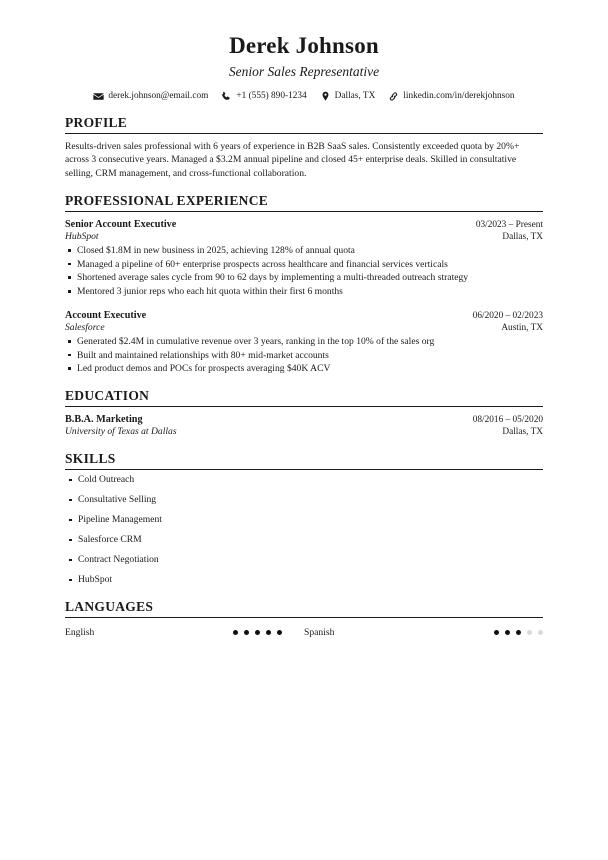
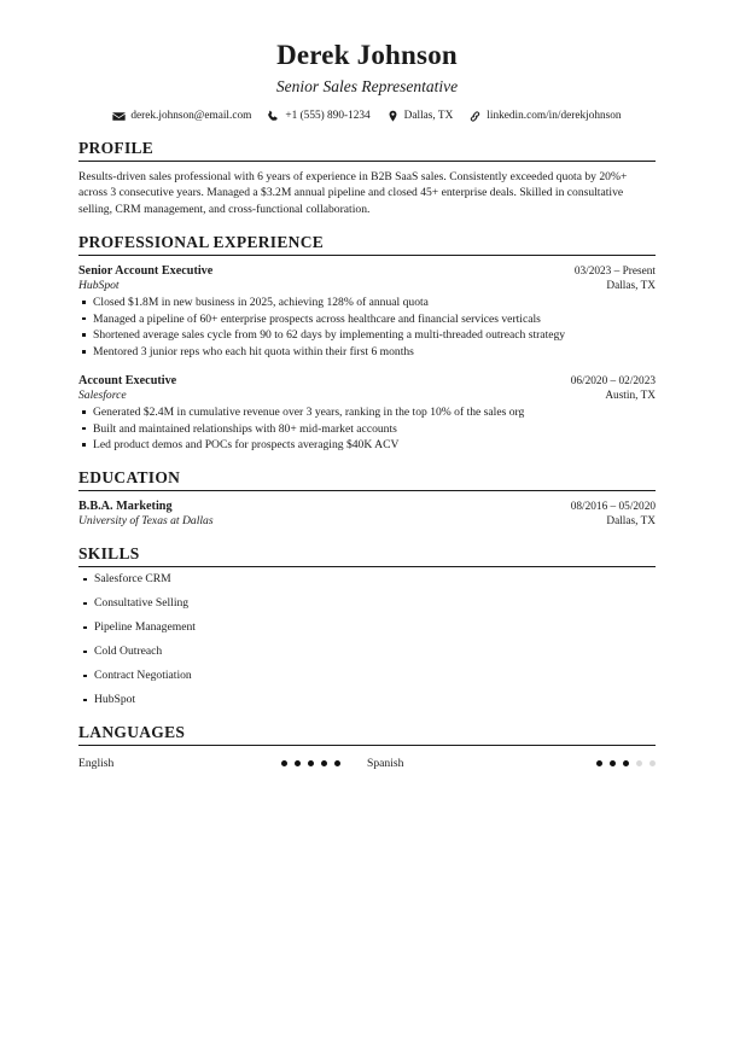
  Derek Johnson
  Senior Sales Representative
  derek.johnson@email.com
  +1 (555) 890-1234
  Dallas, TX
  linkedin.com/in/derekjohnson
  PROFILE
  Results-driven sales professional with 6 years of experience in B2B SaaS sales. Consistently exceeded quota by 20%+ across 3 consecutive years. Managed a $3.2M annual pipeline and closed 45+ enterprise deals. Skilled in consultative selling, CRM management, and cross-functional collaboration.
  PROFESSIONAL EXPERIENCE
  Senior Account Executive
  HubSpot
  03/2023 – Present
  Dallas, TX
  Closed $1.8M in new business in 2025, achieving 128% of annual quota
  Managed a pipeline of 60+ enterprise prospects across healthcare and financial services verticals
  Shortened average sales cycle from 90 to 62 days by implementing a multi-threaded outreach strategy
  Mentored 3 junior reps who each hit quota within their first 6 months
  Account Executive
  Salesforce
  06/2020 – 02/2023
  Austin, TX
  Generated $2.4M in cumulative revenue over 3 years, ranking in the top 10% of the sales org
  Built and maintained relationships with 80+ mid-market accounts
  Led product demos and POCs for prospects averaging $40K ACV
  EDUCATION
  B.B.A. Marketing
  University of Texas at Dallas
  08/2016 – 05/2020
  Dallas, TX
  SKILLS
- Cold Outreach
+ Salesforce CRM
  Consultative Selling
  Pipeline Management
- Salesforce CRM
+ Cold Outreach
  Contract Negotiation
  HubSpot
  LANGUAGES
  English
  Spanish
